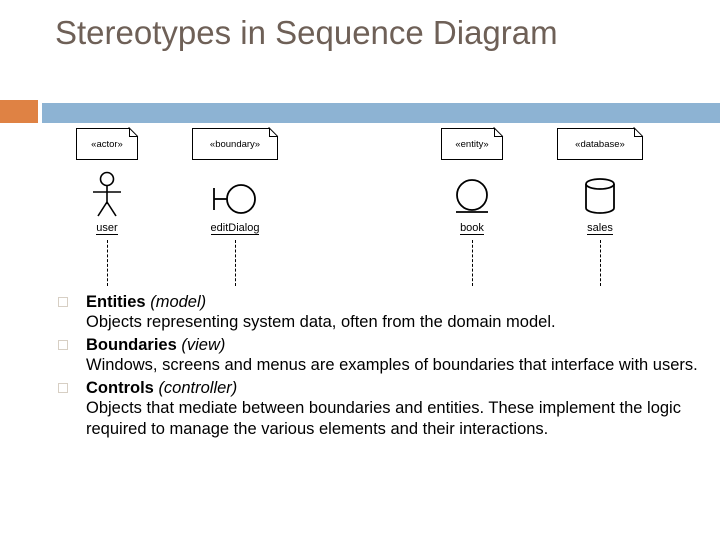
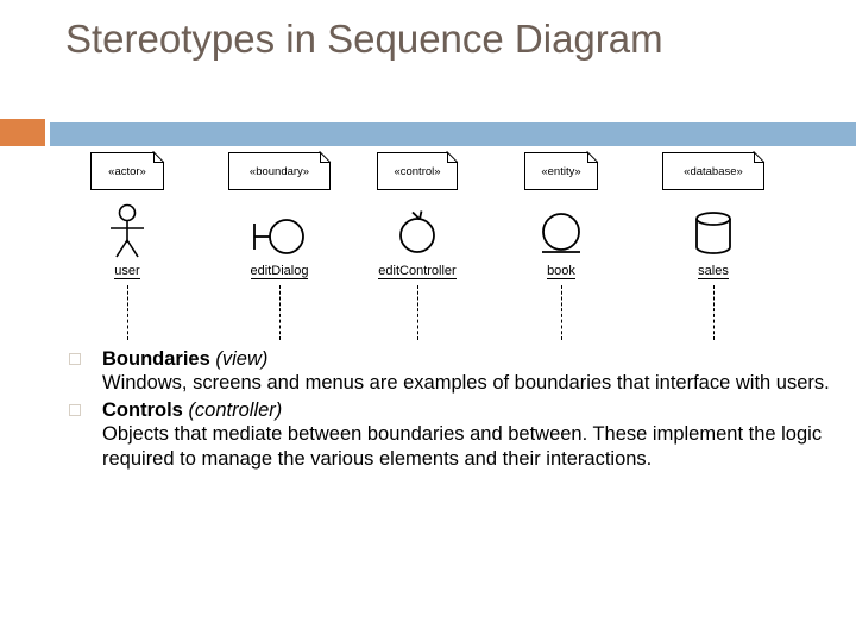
  Stereotypes in Sequence Diagram
  «actor»
  user
  «boundary»
  editDialog
+ «control»
+ editController
  «entity»
  book
  «database»
  sales
- Entities (model)
- Objects representing system data, often from the domain model.
  Boundaries (view)
  Windows, screens and menus are examples of boundaries that interface with users.
  Controls (controller)
- Objects that mediate between boundaries and entities. These implement the logic required to manage the various elements and their interactions.
+ Objects that mediate between boundaries and between. These implement the logic required to manage the various elements and their interactions.
